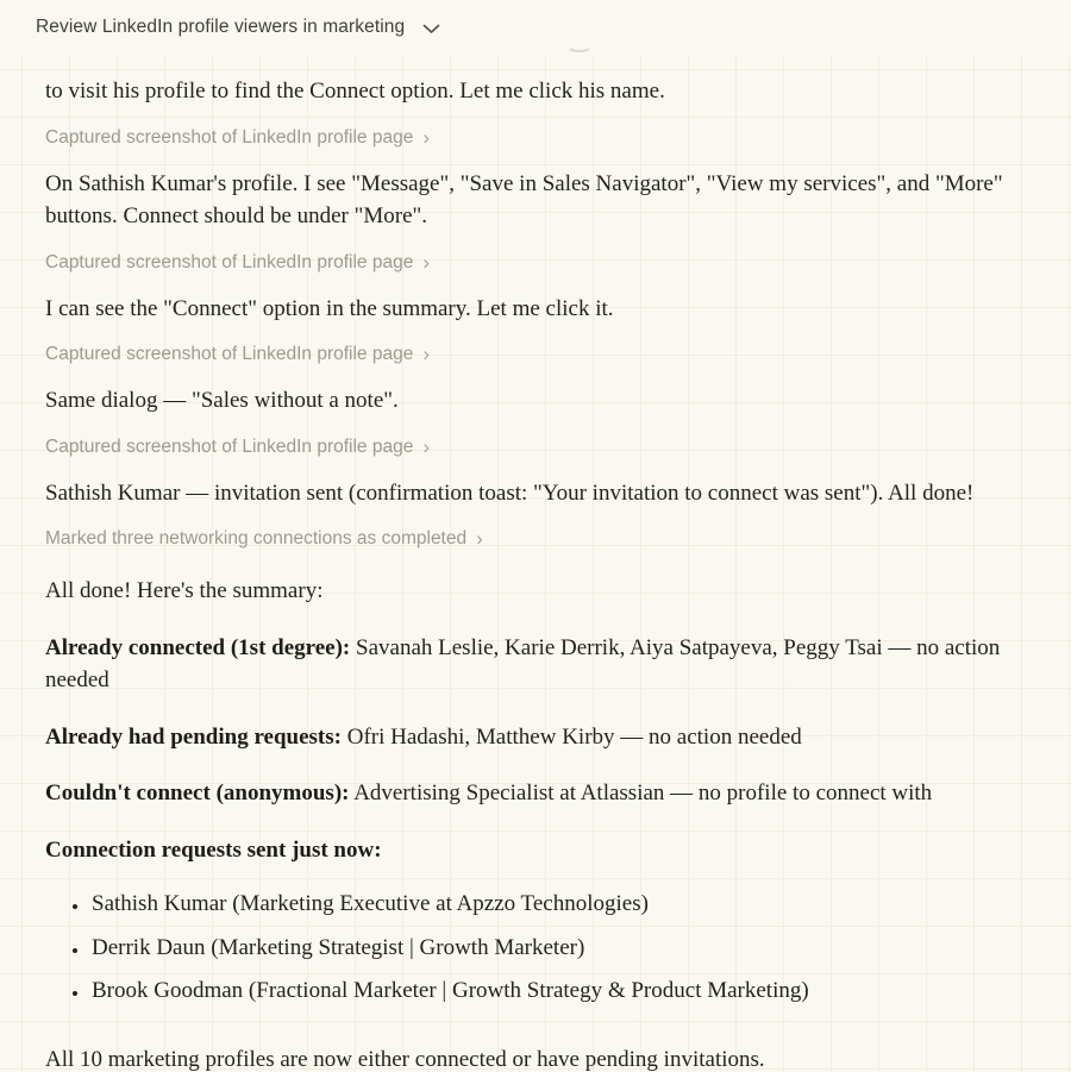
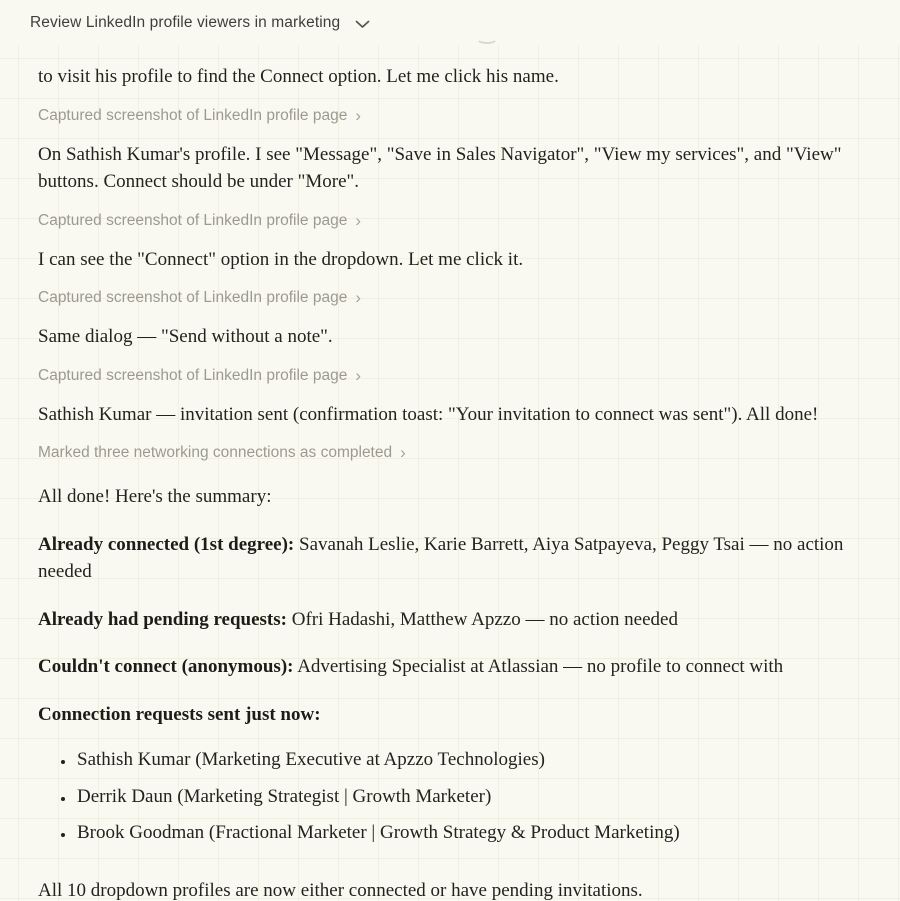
  Review LinkedIn profile viewers in marketing
  to visit his profile to find the Connect option. Let me click his name.
  Captured screenshot of LinkedIn profile page
  ›
- On Sathish Kumar's profile. I see "Message", "Save in Sales Navigator", "View my services", and "More" buttons. Connect should be under "More".
+ On Sathish Kumar's profile. I see "Message", "Save in Sales Navigator", "View my services", and "View" buttons. Connect should be under "More".
  Captured screenshot of LinkedIn profile page
  ›
- I can see the "Connect" option in the summary. Let me click it.
+ I can see the "Connect" option in the dropdown. Let me click it.
  Captured screenshot of LinkedIn profile page
  ›
- Same dialog — "Sales without a note".
+ Same dialog — "Send without a note".
  Captured screenshot of LinkedIn profile page
  ›
  Sathish Kumar — invitation sent (confirmation toast: "Your invitation to connect was sent"). All done!
  Marked three networking connections as completed
  ›
  All done! Here's the summary:
- Already connected (1st degree): Savanah Leslie, Karie Derrik, Aiya Satpayeva, Peggy Tsai — no action needed
+ Already connected (1st degree): Savanah Leslie, Karie Barrett, Aiya Satpayeva, Peggy Tsai — no action needed
- Already had pending requests: Ofri Hadashi, Matthew Kirby — no action needed
+ Already had pending requests: Ofri Hadashi, Matthew Apzzo — no action needed
  Couldn't connect (anonymous): Advertising Specialist at Atlassian — no profile to connect with
  Connection requests sent just now:
  Sathish Kumar (Marketing Executive at Apzzo Technologies)
  Derrik Daun (Marketing Strategist | Growth Marketer)
  Brook Goodman (Fractional Marketer | Growth Strategy & Product Marketing)
- All 10 marketing profiles are now either connected or have pending invitations.
+ All 10 dropdown profiles are now either connected or have pending invitations.
